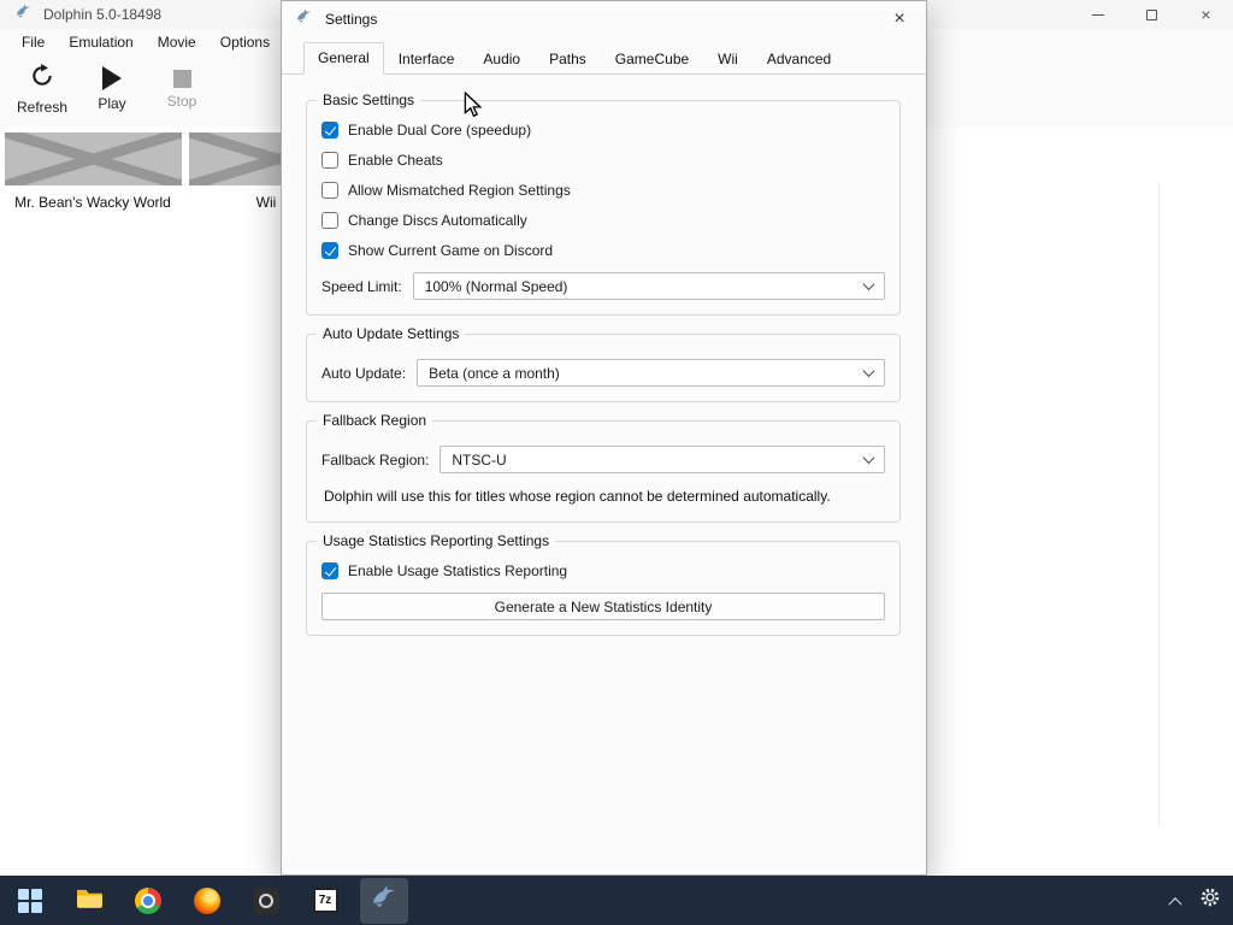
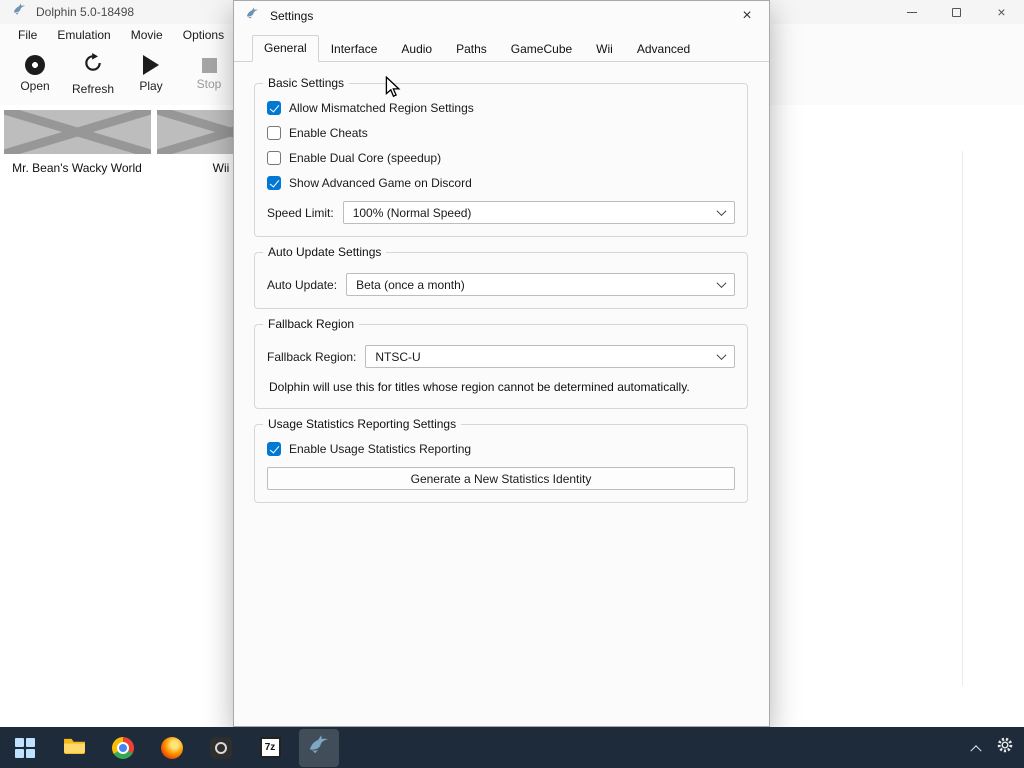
  Dolphin 5.0-18498
  ×
  File
  Emulation
  Movie
  Options
+ Open
  Refresh
  Play
  Stop
  Mr. Bean's Wacky World
  Settings
  ×
  General
  Interface
  Audio
  Paths
  GameCube
  Wii
  Advanced
  Basic Settings
- Enable Dual Core (speedup)
+ Allow Mismatched Region Settings
  Enable Cheats
- Allow Mismatched Region Settings
+ Enable Dual Core (speedup)
- Change Discs Automatically
- Show Current Game on Discord
+ Show Advanced Game on Discord
  Speed Limit:
  100% (Normal Speed)
  Auto Update Settings
  Auto Update:
  Beta (once a month)
  Fallback Region
  Fallback Region:
  NTSC-U
  Dolphin will use this for titles whose region cannot be determined automatically.
  Usage Statistics Reporting Settings
  Enable Usage Statistics Reporting
  Generate a New Statistics Identity
  7z
